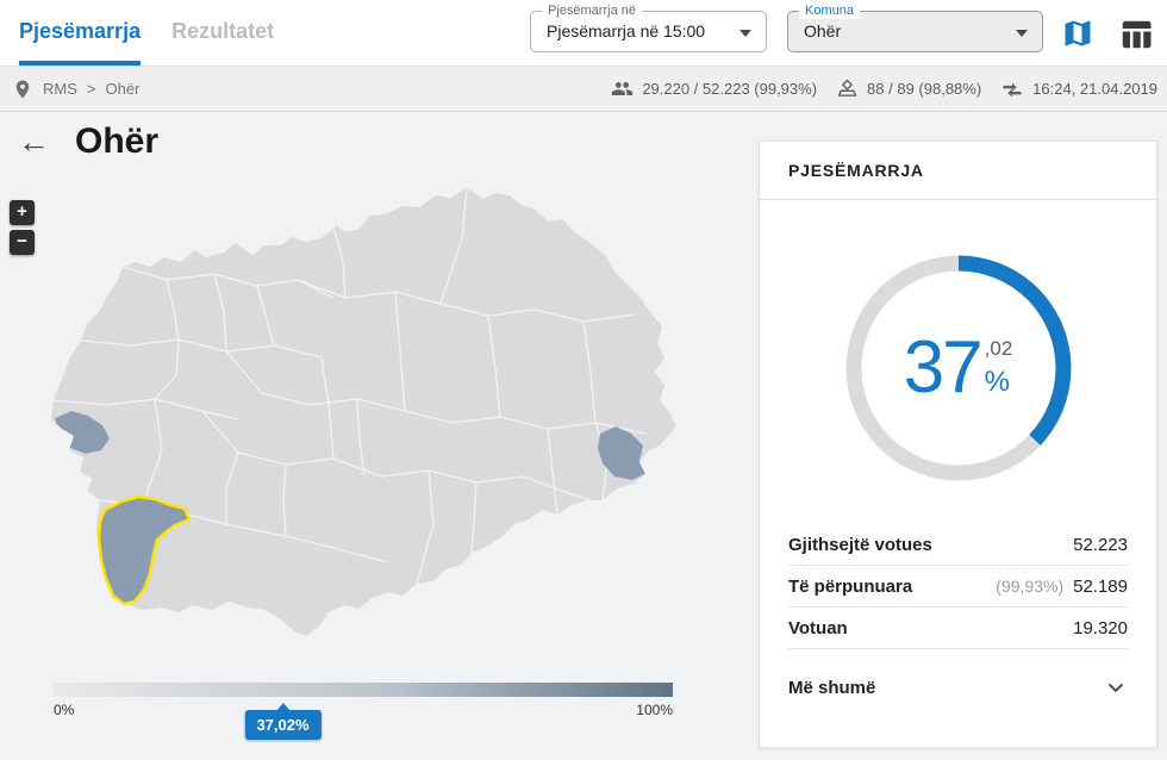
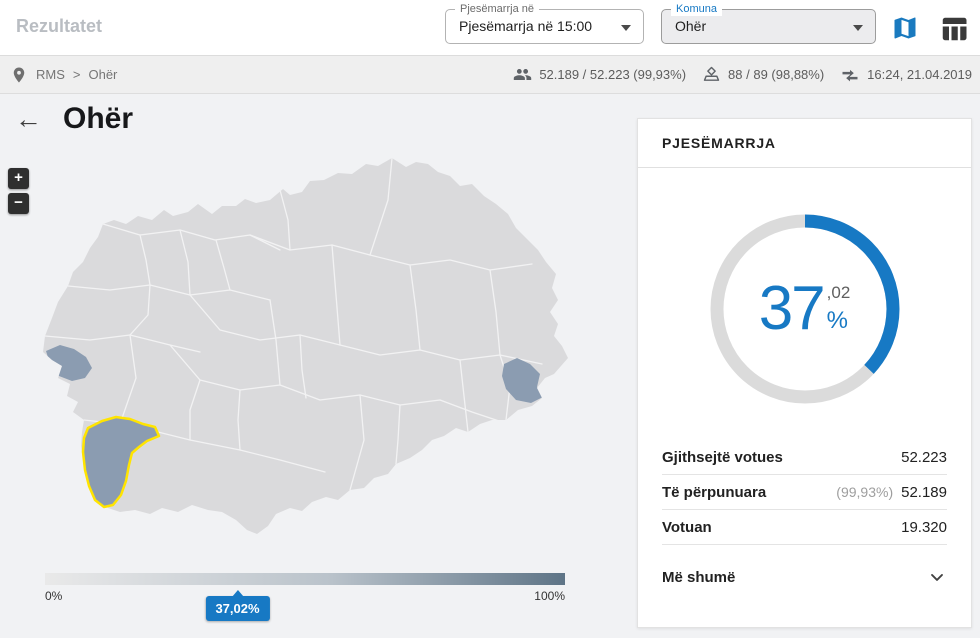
- Pjesëmarrja
  Rezultatet
  Pjesëmarrja në
  Pjesëmarrja në 15:00
  Komuna
  Ohër
  RMS
  >
  Ohër
- 29.220 / 52.223 (99,93%)
+ 52.189 / 52.223 (99,93%)
  88 / 89 (98,88%)
  16:24, 21.04.2019
  ←
  Ohër
  +
  −
  0%
  100%
  37,02%
  PJESËMARRJA
  37
  ,02
  %
  Gjithsejtë votues
  52.223
  Të përpunuara
  (99,93%)
  52.189
  Votuan
  19.320
  Më shumë
